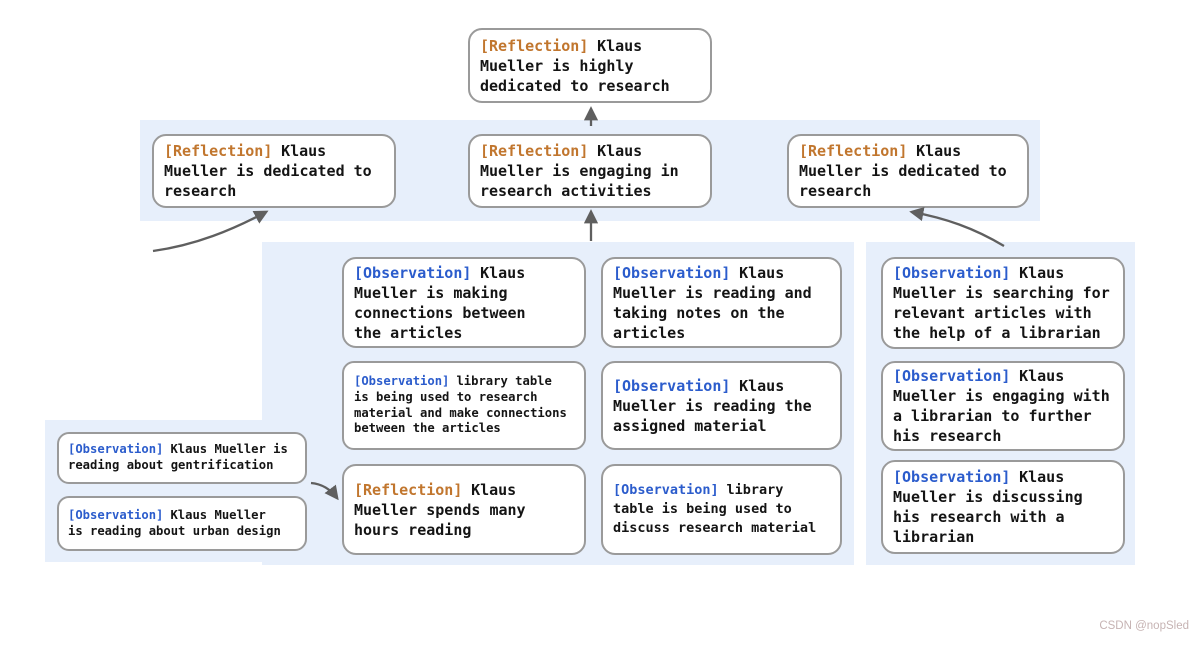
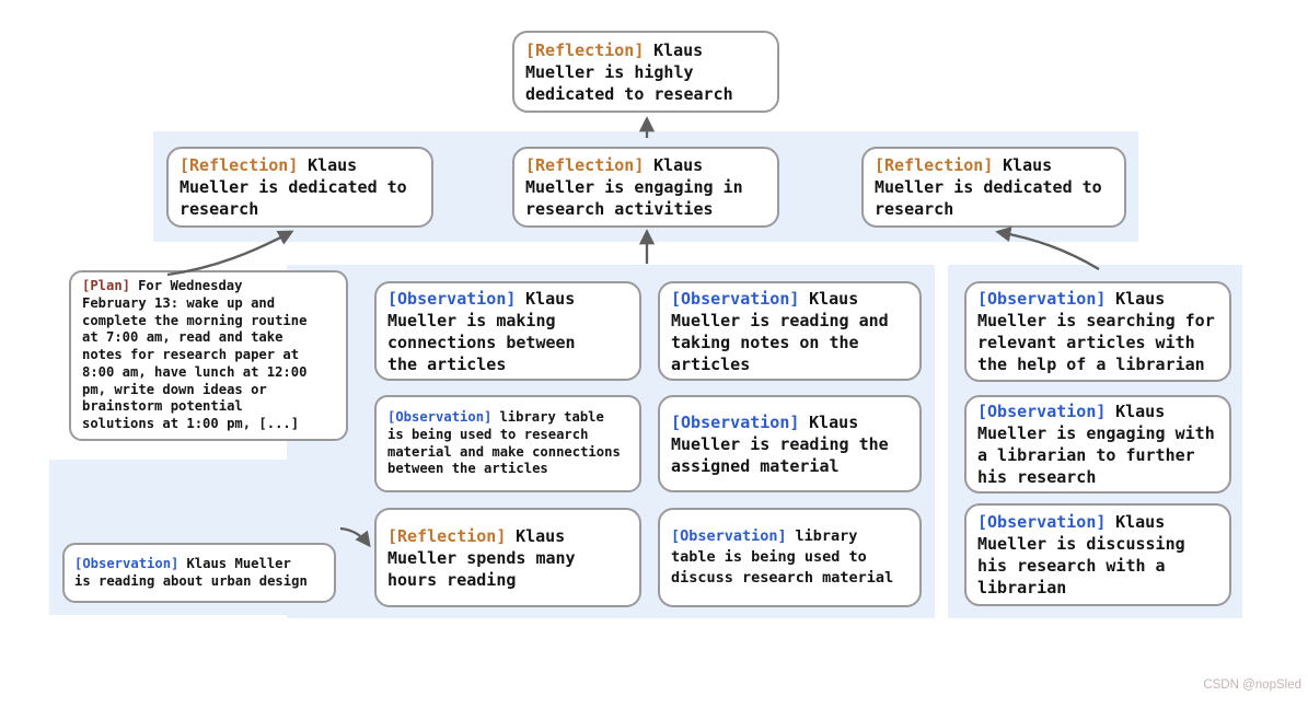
  [Reflection] Klaus
  Mueller is highly
  dedicated to research
  [Reflection] Klaus
  Mueller is dedicated to
  research
  [Reflection] Klaus
  Mueller is engaging in
  research activities
  [Reflection] Klaus
  Mueller is dedicated to
  research
+ [Plan] For Wednesday
+ February 13: wake up and
+ complete the morning routine
+ at 7:00 am, read and take
+ notes for research paper at
+ 8:00 am, have lunch at 12:00
+ pm, write down ideas or
+ brainstorm potential
+ solutions at 1:00 pm, [...]
  [Observation] Klaus
  Mueller is making
  connections between
  the articles
  [Observation] Klaus
  Mueller is reading and
  taking notes on the
  articles
  [Observation] library table
  is being used to research
  material and make connections
  between the articles
  [Observation] Klaus
  Mueller is reading the
  assigned material
  [Reflection] Klaus
  Mueller spends many
  hours reading
  [Observation] library
  table is being used to
  discuss research material
  [Observation] Klaus
  Mueller is searching for
  relevant articles with
  the help of a librarian
  [Observation] Klaus
  Mueller is engaging with
  a librarian to further
  his research
  [Observation] Klaus
  Mueller is discussing
  his research with a
  librarian
- [Observation] Klaus Mueller is
- reading about gentrification
  [Observation] Klaus Mueller
  is reading about urban design
  CSDN @nopSled
